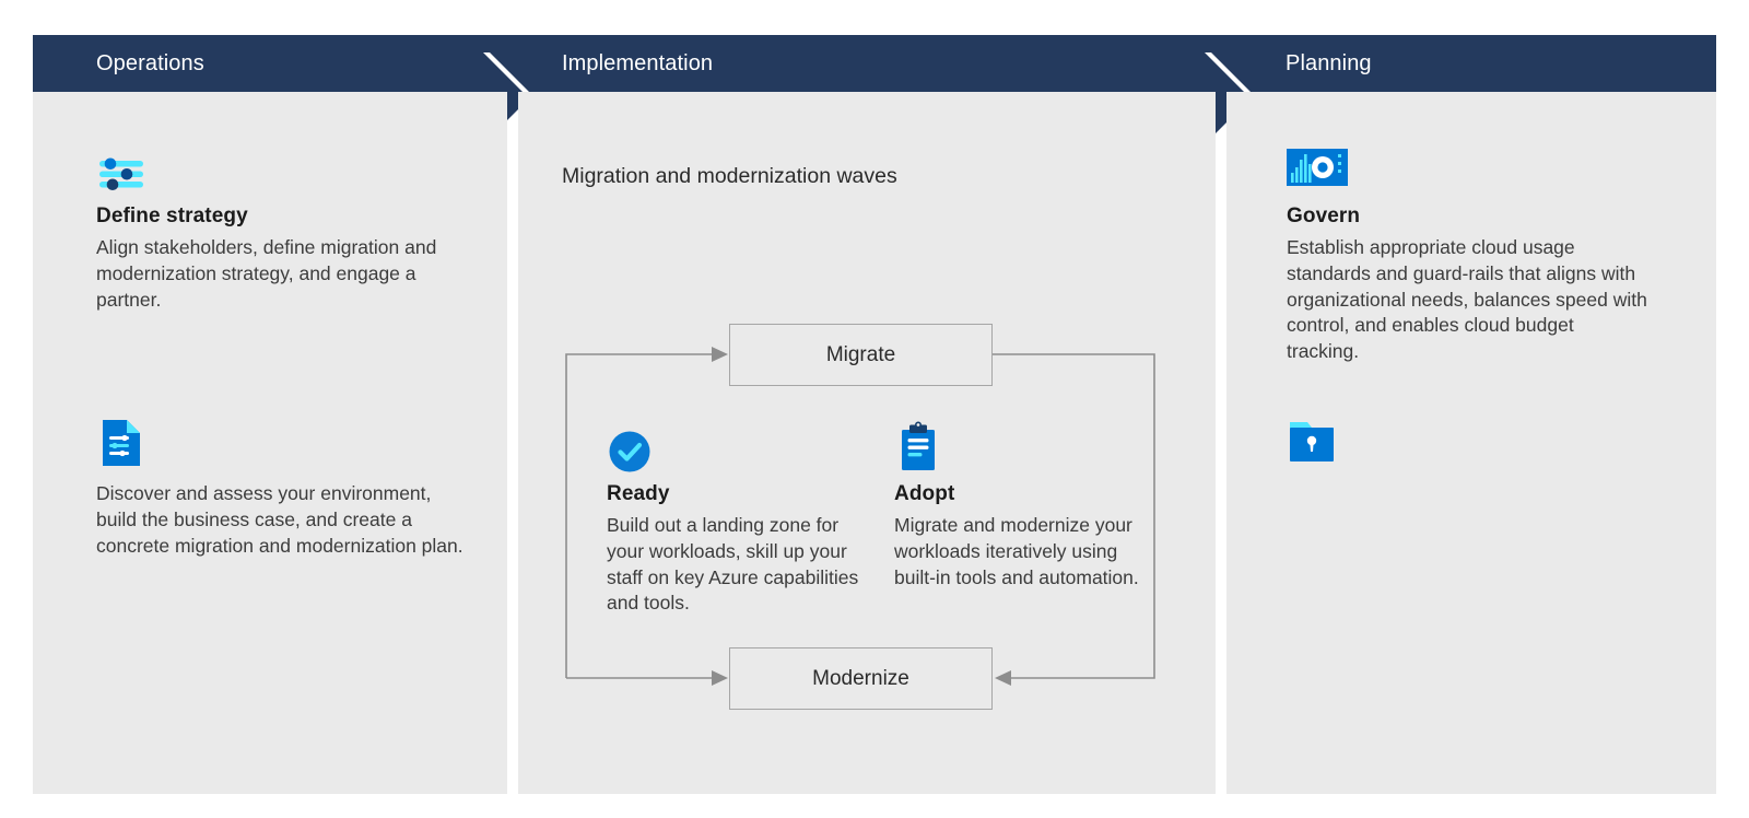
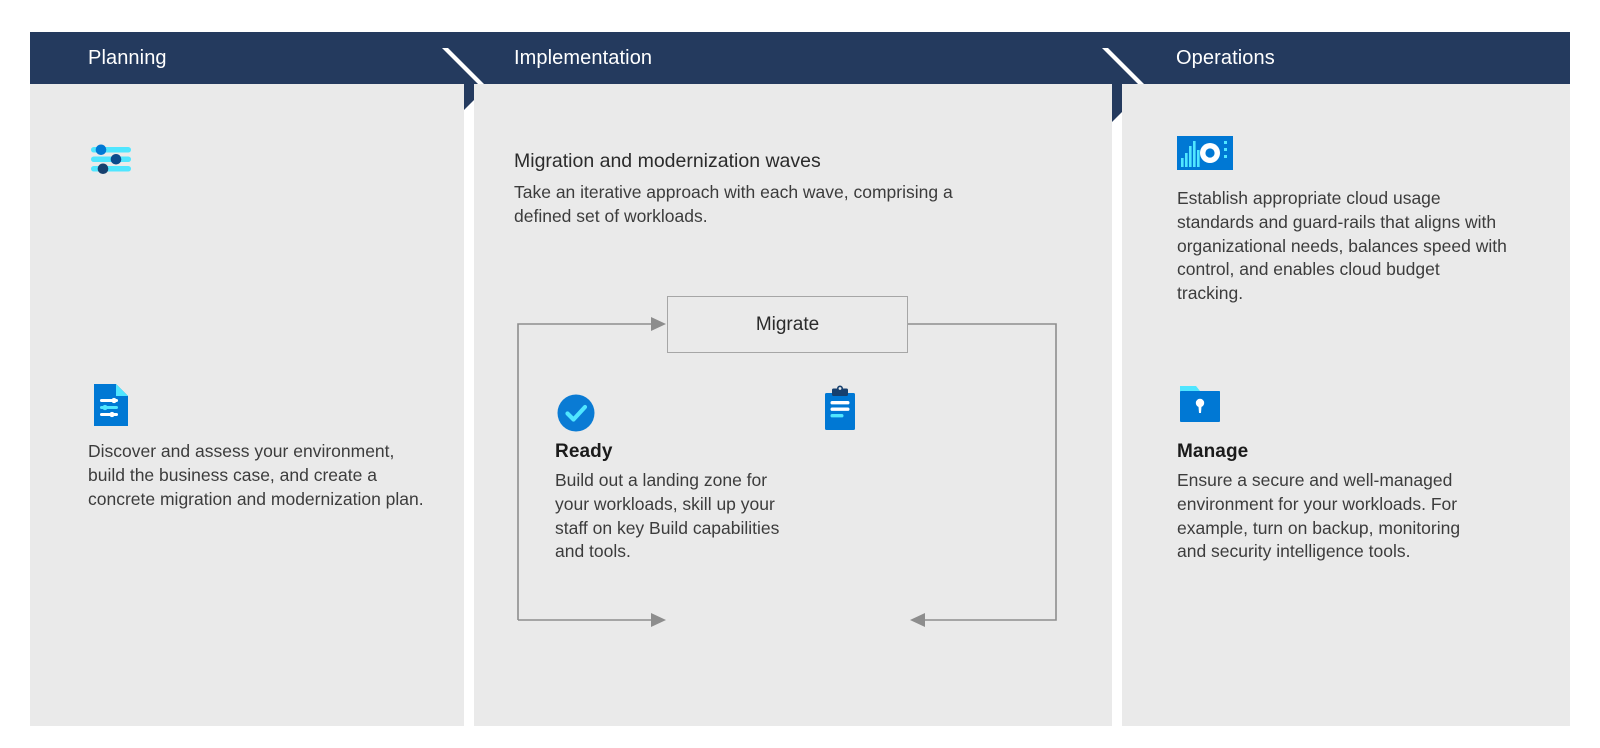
- Operations
+ Planning
  Implementation
- Planning
+ Operations
- Define strategy
- Align stakeholders, define migration and modernization strategy, and engage a partner.
  Discover and assess your environment, build the business case, and create a concrete migration and modernization plan.
  Migration and modernization waves
+ Take an iterative approach with each wave, comprising a defined set of workloads.
  Migrate
- Modernize
  Ready
- Build out a landing zone for your workloads, skill up your staff on key Azure capabilities and tools.
+ Build out a landing zone for your workloads, skill up your staff on key Build capabilities and tools.
- Adopt
- Migrate and modernize your workloads iteratively using built-in tools and automation.
- Govern
  Establish appropriate cloud usage standards and guard-rails that aligns with organizational needs, balances speed with control, and enables cloud budget tracking.
+ Manage
+ Ensure a secure and well-managed environment for your workloads. For example, turn on backup, monitoring and security intelligence tools.
